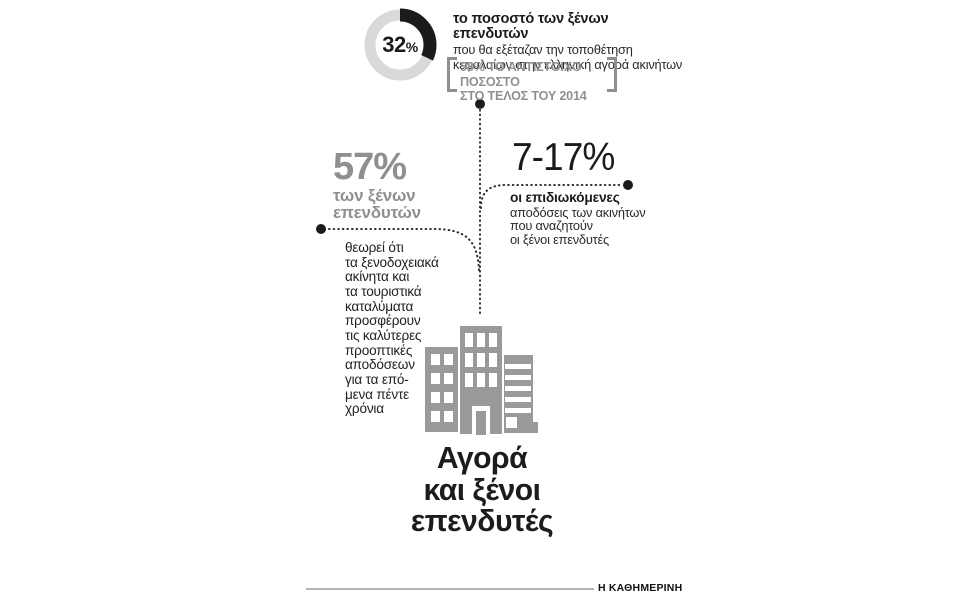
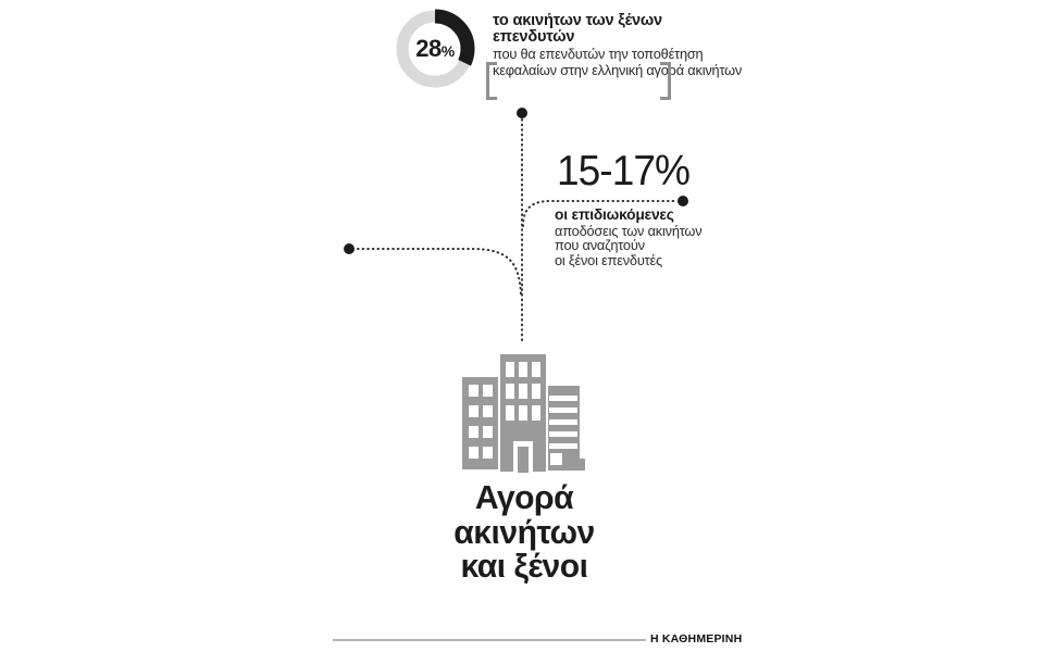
- 32
+ 28
  %
- το ποσοστό των ξένων επενδυτών
+ το ακινήτων των ξένων επενδυτών
- που θα εξέταζαν την τοποθέτηση
+ που θα επενδυτών την τοποθέτηση
  κεφαλαίων στην ελληνική αγορά ακινήτων
- 58% ΤΟ ΑΝΤΙΣΤΟΙΧΟ ΠΟΣΟΣΤΟ
- ΣΤΟ ΤΕΛΟΣ ΤΟΥ 2014
- 57%
- των ξένων
- επενδυτών
- θεωρεί ότι
- τα ξενοδοχειακά
- ακίνητα και
- τα τουριστικά
- καταλύματα
- προσφέρουν
- τις καλύτερες
- προοπτικές
- αποδόσεων
- για τα επό-
- μενα πέντε
- χρόνια
- 7-17%
+ 15-17%
  οι επιδιωκόμενες
  αποδόσεις των ακινήτων
  που αναζητούν
  οι ξένοι επενδυτές
  Αγορά
+ ακινήτων
  και ξένοι
- επενδυτές
  Η ΚΑΘΗΜΕΡΙΝΗ
